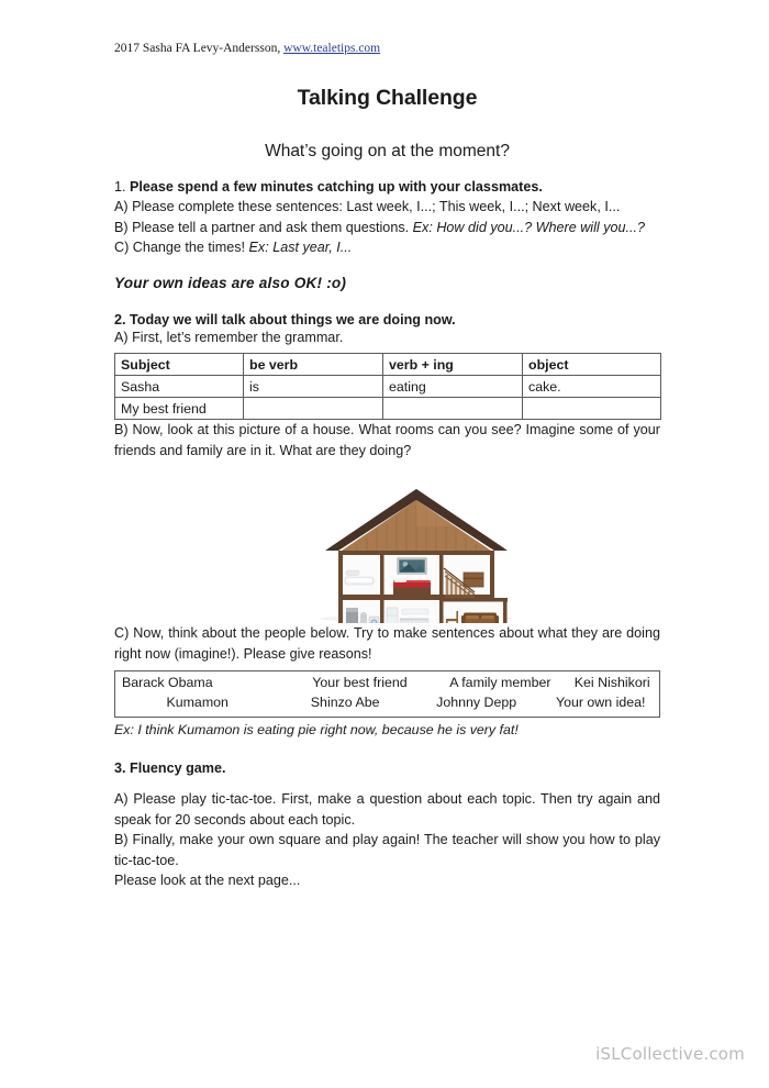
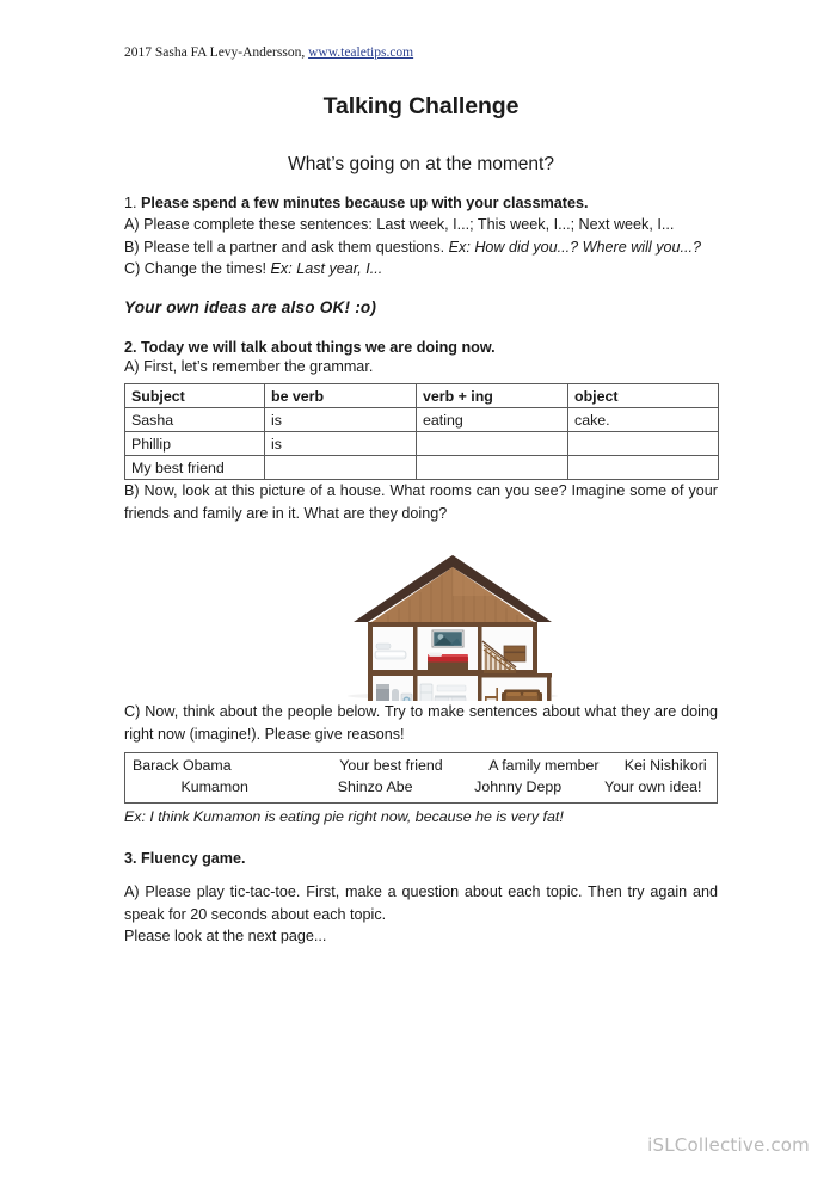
  2017 Sasha FA Levy-Andersson, www.tealetips.com
  Talking Challenge
  What’s going on at the moment?
- 1. Please spend a few minutes catching up with your classmates.
+ 1. Please spend a few minutes because up with your classmates.
  A) Please complete these sentences: Last week, I...; This week, I...; Next week, I...
  B) Please tell a partner and ask them questions. Ex: How did you...? Where will you...?
  C) Change the times! Ex: Last year, I...
  Your own ideas are also OK! :o)
  2. Today we will talk about things we are doing now.
  A) First, let’s remember the grammar.
  Subject	be verb	verb + ing	object
  Sasha	is	eating	cake.
+ Phillip	is
  My best friend
  B) Now, look at this picture of a house. What rooms can you see? Imagine some of your friends and family are in it. What are they doing?
  C) Now, think about the people below. Try to make sentences about what they are doing right now (imagine!). Please give reasons!
  Barack Obama
  Your best friend
  A family member
  Kei Nishikori
  Kumamon
  Shinzo Abe
  Johnny Depp
  Your own idea!
  Ex: I think Kumamon is eating pie right now, because he is very fat!
  3. Fluency game.
  A) Please play tic-tac-toe. First, make a question about each topic. Then try again and speak for 20 seconds about each topic.
- B) Finally, make your own square and play again! The teacher will show you how to play tic-tac-toe.
  Please look at the next page...
  iSLCollective.com
